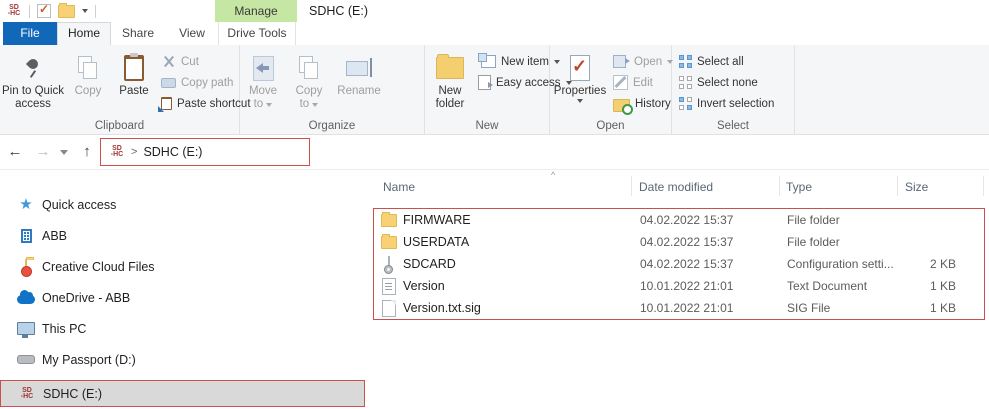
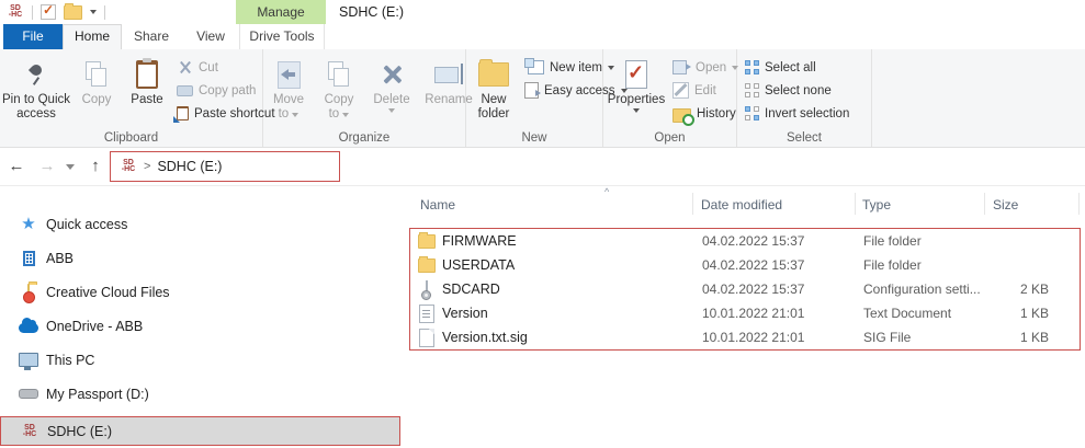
  Manage
  SDHC (E:)
  File
  Home
  Share
  View
  Drive Tools
  Pin to Quick
  access
  Copy
  Paste
  Cut
  Copy path
  Paste shortcut
  Clipboard
  Move
  to
  Copy
  to
+ Delete
  Rename
  Organize
  New
  folder
  New item
  Easy access
  New
  Properties
  Open
  Edit
  History
  Open
  Select all
  Select none
  Invert selection
  Select
  ←
  →
  ↑
  >
  SDHC (E:)
  ★
  Quick access
  ABB
  Creative Cloud Files
  OneDrive - ABB
  This PC
  My Passport (D:)
  SDHC (E:)
  ^
  Name
  Date modified
  Type
  Size
  FIRMWARE
  04.02.2022 15:37
  File folder
  USERDATA
  04.02.2022 15:37
  File folder
  SDCARD
  04.02.2022 15:37
  Configuration setti...
  2 KB
  Version
  10.01.2022 21:01
  Text Document
  1 KB
  Version.txt.sig
  10.01.2022 21:01
  SIG File
  1 KB
